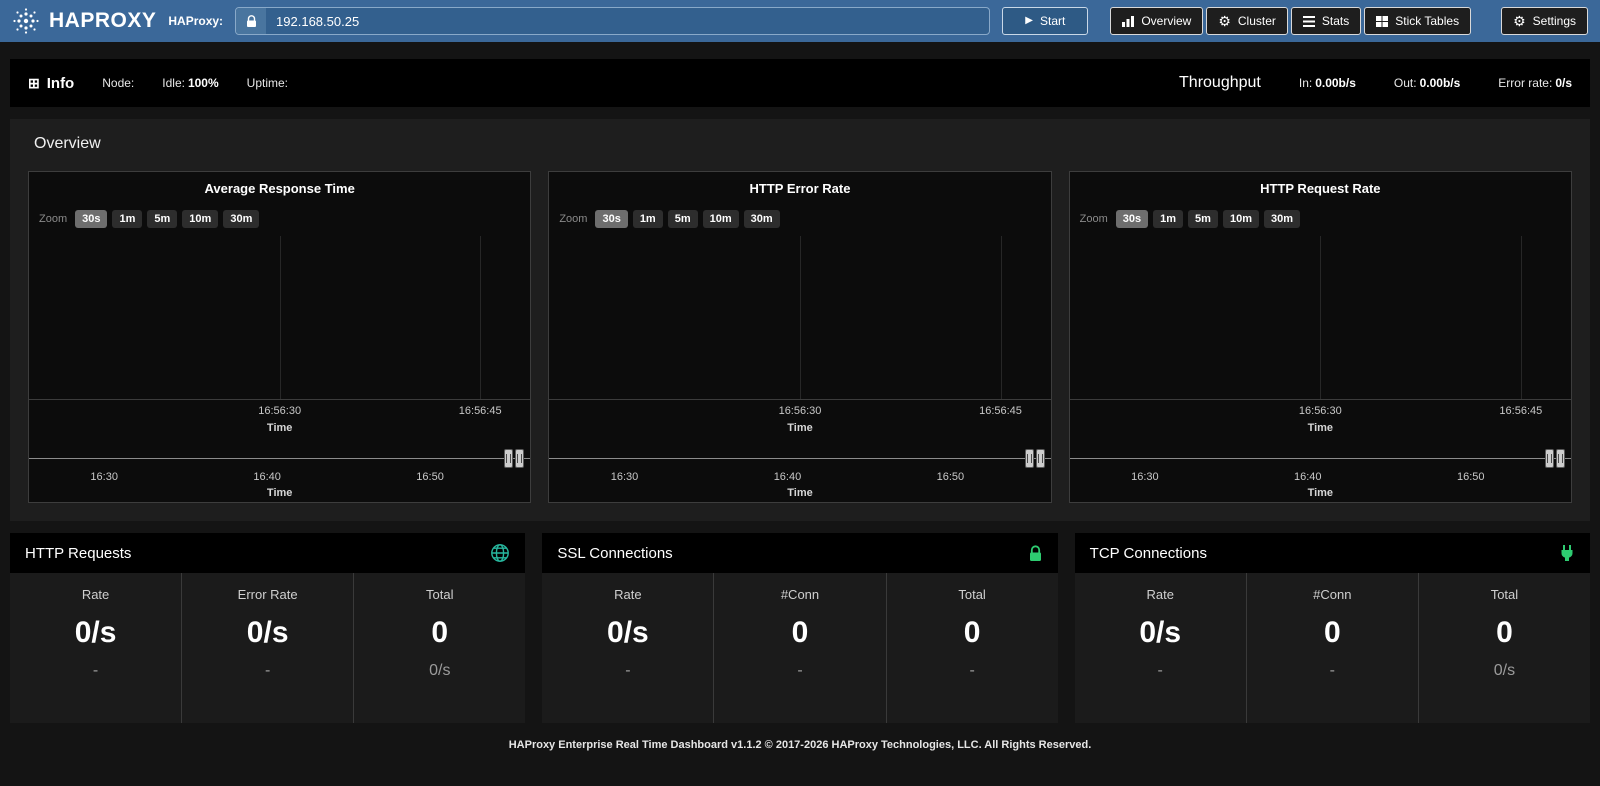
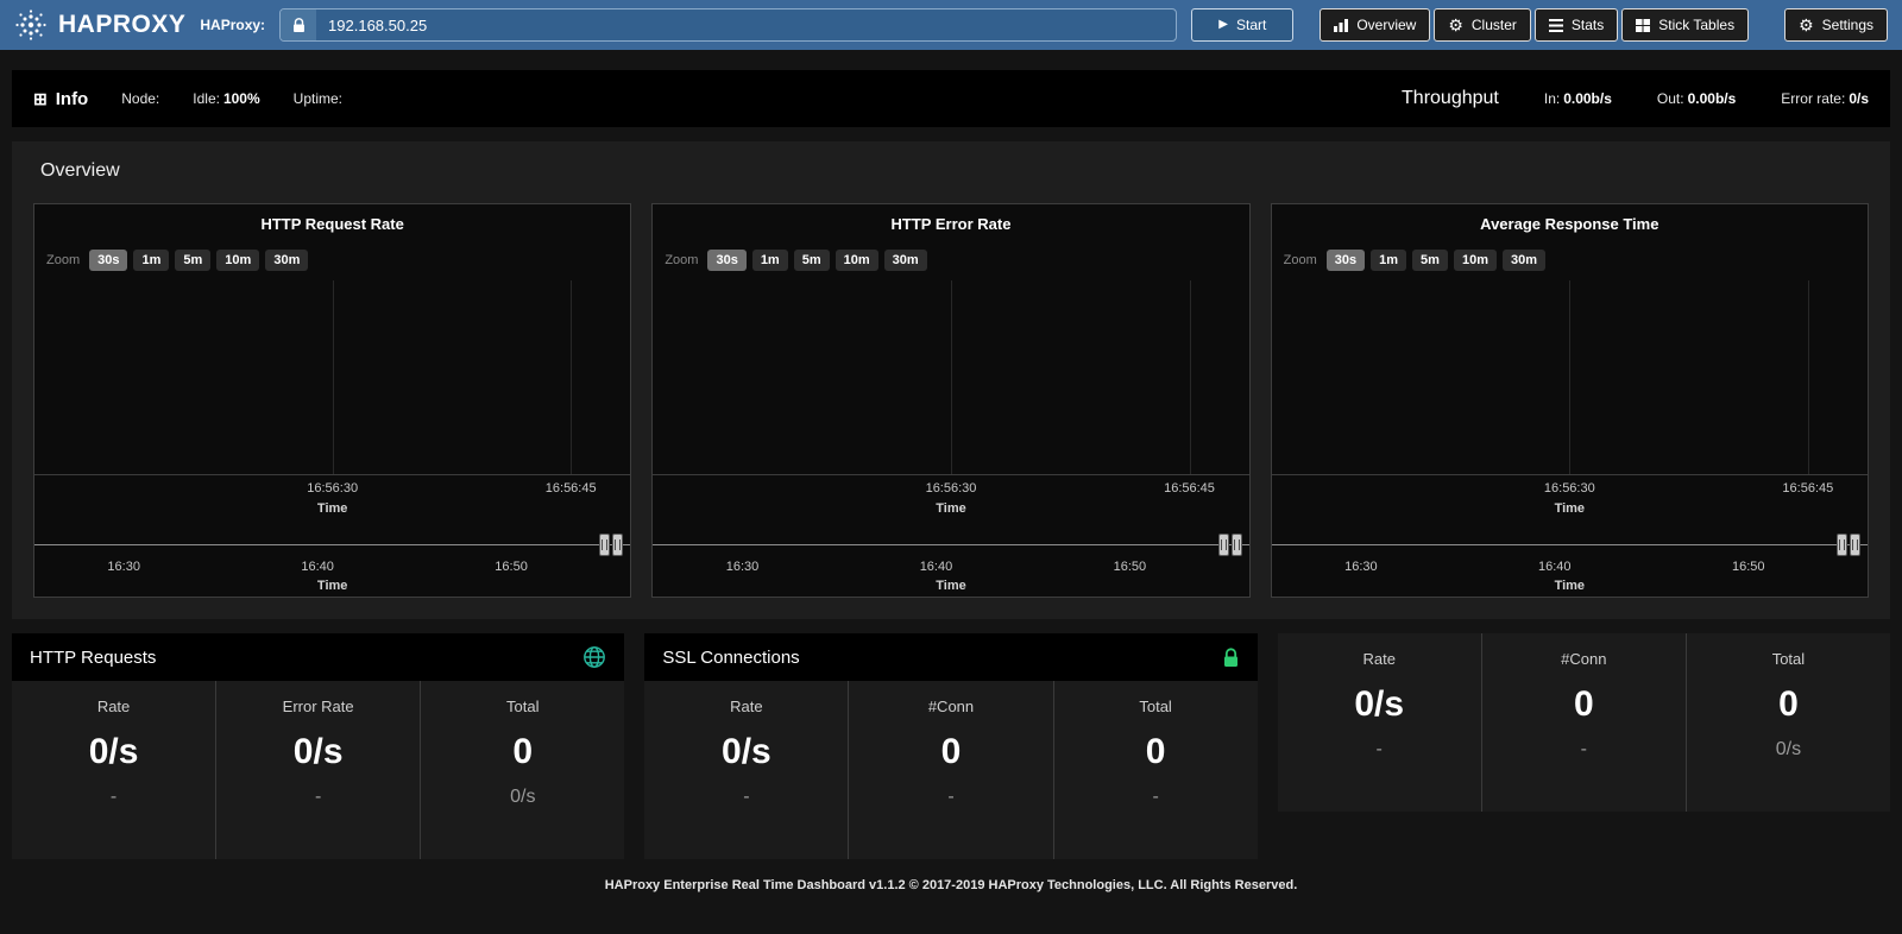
  HAPROXY
  HAProxy:
  192.168.50.25
  ▶
  Start
  Overview
  ⚙
  Cluster
  Stats
  Stick Tables
  ⚙
  Settings
  ⊞
  Info
  Node:
  Idle: 100%
  Uptime:
  Throughput
  In: 0.00b/s
  Out: 0.00b/s
  Error rate: 0/s
  Overview
- Average Response Time
+ HTTP Request Rate
  Zoom
  30s
  1m
  5m
  10m
  30m
  16:56:30
  16:56:45
  Time
  16:30
  16:40
  16:50
  Time
  HTTP Error Rate
  Zoom
  30s
  1m
  5m
  10m
  30m
  16:56:30
  16:56:45
  Time
  16:30
  16:40
  16:50
  Time
- HTTP Request Rate
+ Average Response Time
  Zoom
  30s
  1m
  5m
  10m
  30m
  16:56:30
  16:56:45
  Time
  16:30
  16:40
  16:50
  Time
  HTTP Requests
  Rate
  0/s
  -
  Error Rate
  0/s
  -
  Total
  0
  0/s
  SSL Connections
  Rate
  0/s
  -
  #Conn
  0
  -
  Total
  0
  -
- TCP Connections
  Rate
  0/s
  -
  #Conn
  0
  -
  Total
  0
  0/s
- HAProxy Enterprise Real Time Dashboard v1.1.2 © 2017-2026 HAProxy Technologies, LLC. All Rights Reserved.
+ HAProxy Enterprise Real Time Dashboard v1.1.2 © 2017-2019 HAProxy Technologies, LLC. All Rights Reserved.
